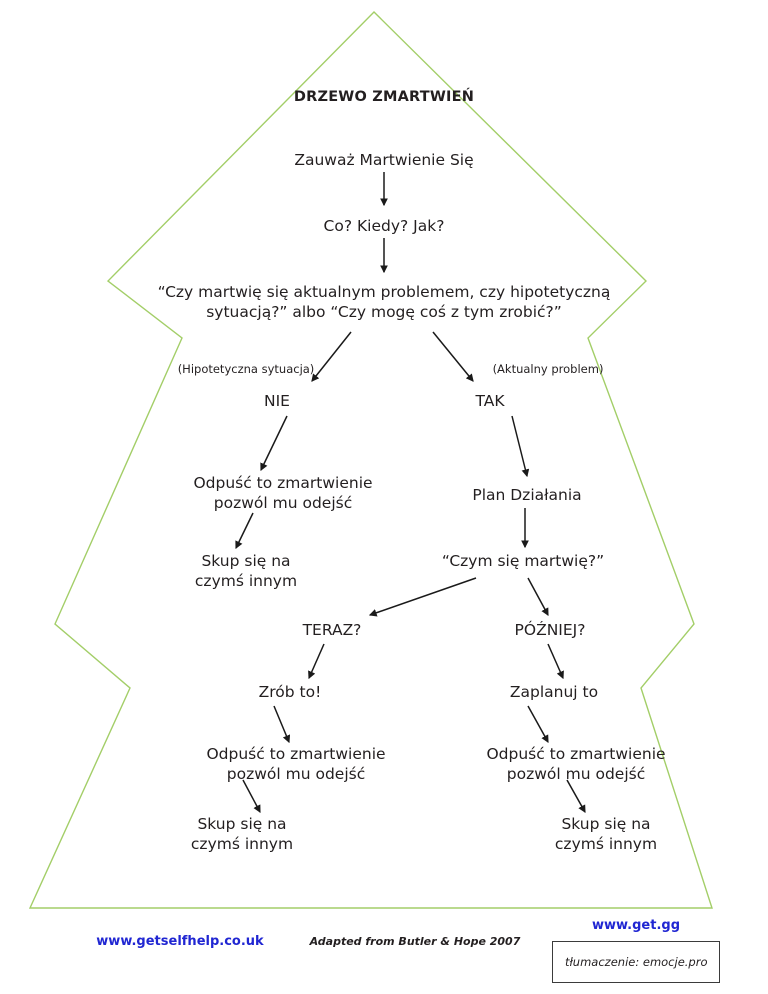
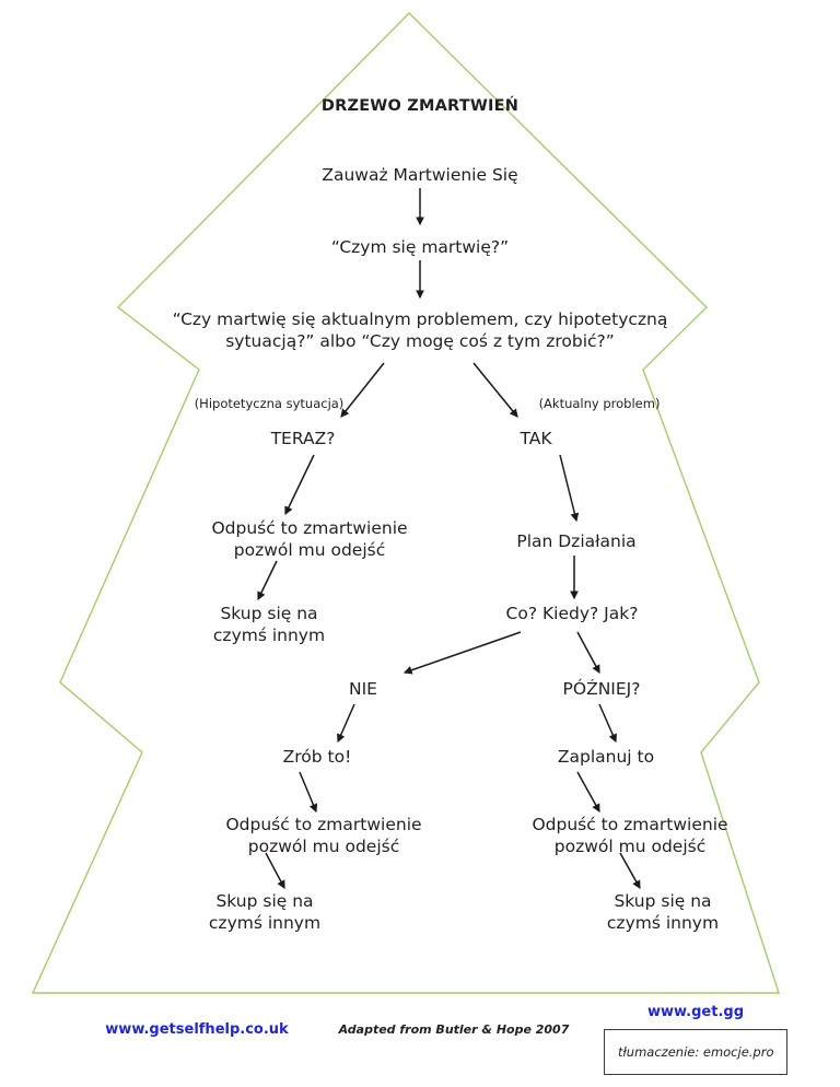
  DRZEWO ZMARTWIEŃ
  Zauważ Martwienie Się
- Co? Kiedy? Jak?
+ “Czym się martwię?”
  “Czy martwię się aktualnym problemem, czy hipotetyczną
  sytuacją?” albo “Czy mogę coś z tym zrobić?”
  (Hipotetyczna sytuacja)
  (Aktualny problem)
- NIE
+ TERAZ?
  TAK
  Odpuść to zmartwienie
  pozwól mu odejść
  Skup się na
  czymś innym
  Plan Działania
- “Czym się martwię?”
+ Co? Kiedy? Jak?
- TERAZ?
+ NIE
  PÓŹNIEJ?
  Zrób to!
  Zaplanuj to
  Odpuść to zmartwienie
  pozwól mu odejść
  Odpuść to zmartwienie
  pozwól mu odejść
  Skup się na
  czymś innym
  Skup się na
  czymś innym
  www.getselfhelp.co.uk
  Adapted from Butler & Hope 2007
  www.get.gg
  tłumaczenie: emocje.pro
